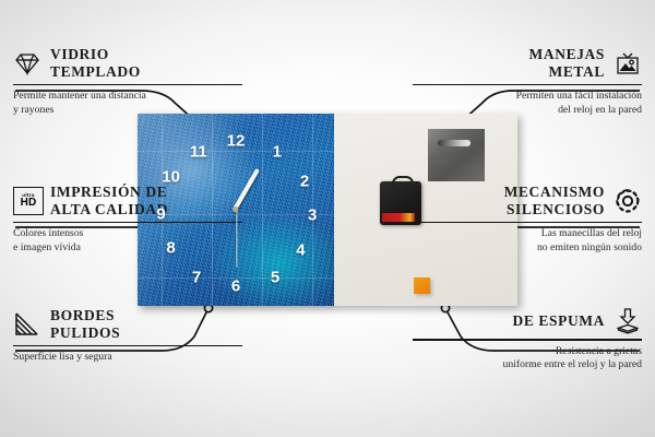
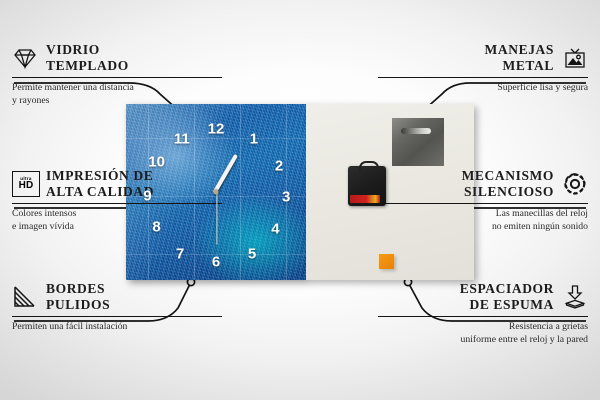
  12
  1
  2
  3
  4
  5
  6
  7
  8
  9
  10
  11
  VIDRIO
  TEMPLADO
  Permite mantener una distancia
  y rayones
  HD
  IMPRESIÓN DE
  ALTA CALIDAD
  Colores intensos
  e imagen vívida
  BORDES
  PULIDOS
- Superficie lisa y segura
+ Permiten una fácil instalación
  MANEJAS
  METAL
- Permiten una fácil instalación
+ Superficie lisa y segura
- del reloj en la pared
  MECANISMO
  SILENCIOSO
  Las manecillas del reloj
  no emiten ningún sonido
+ ESPACIADOR
  DE ESPUMA
  Resistencia a grietas
  uniforme entre el reloj y la pared
